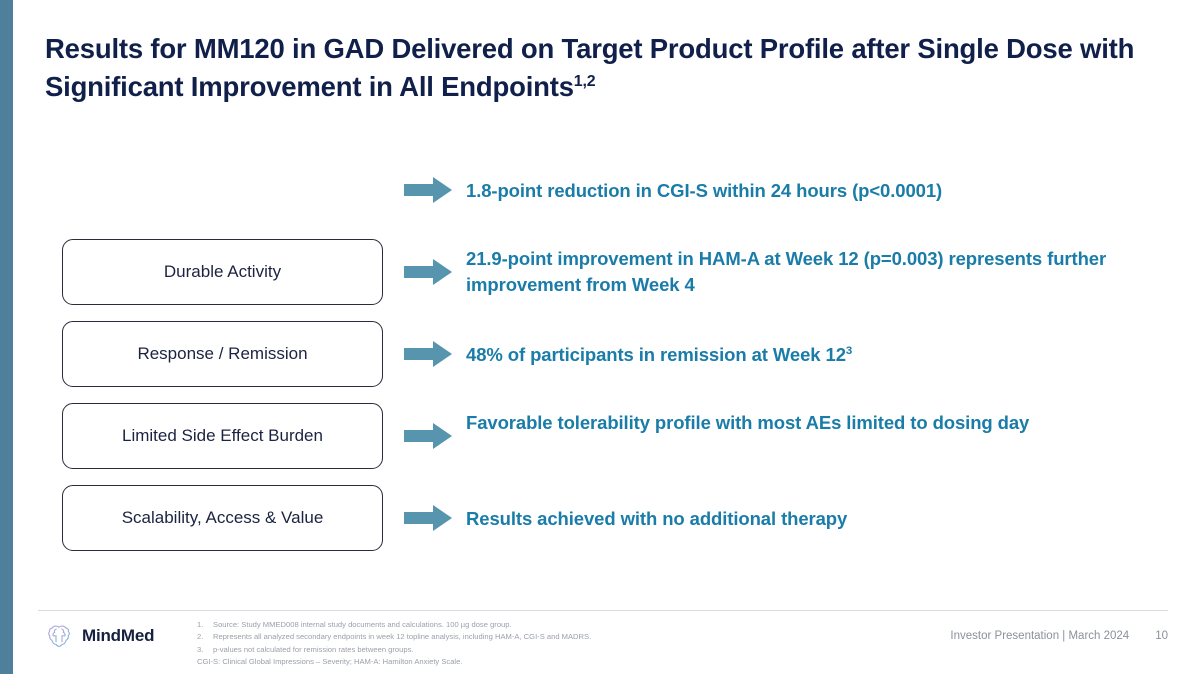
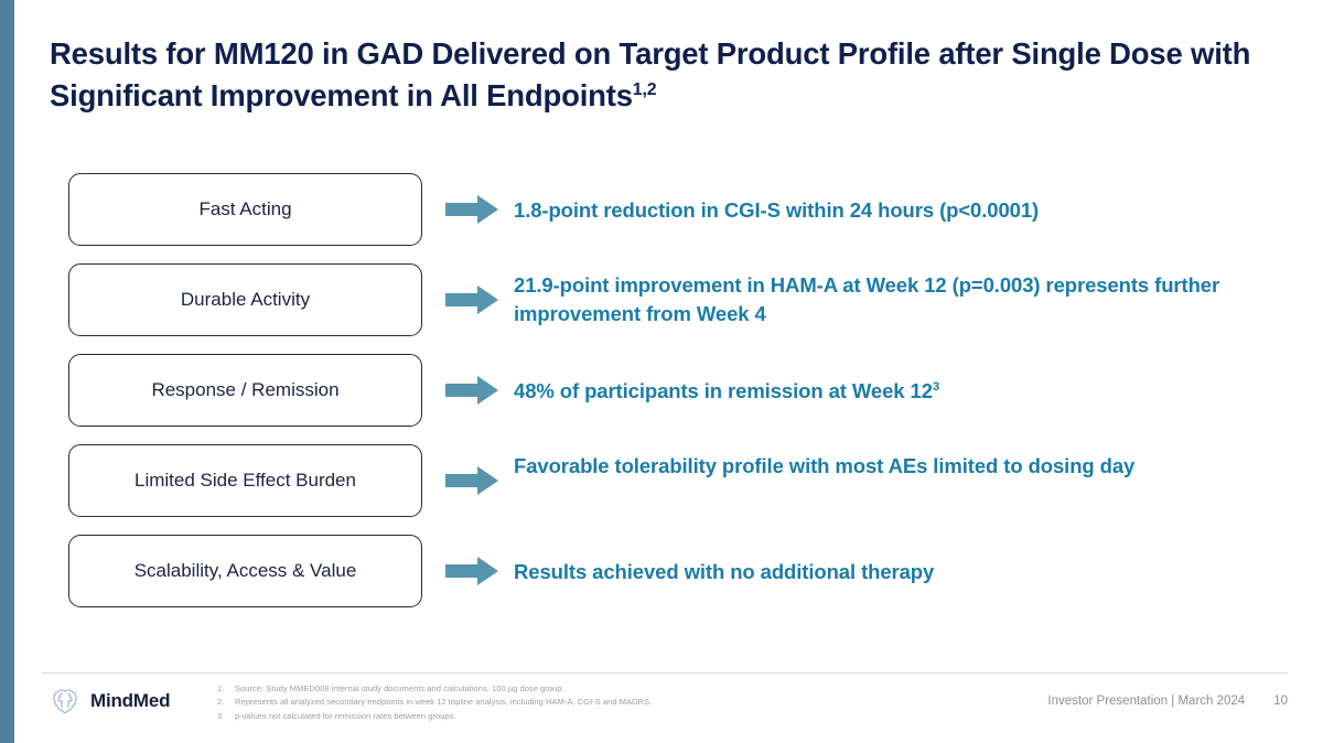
  Results for MM120 in GAD Delivered on Target Product Profile after Single Dose with Significant Improvement in All Endpoints1,2
+ Fast Acting
  1.8-point reduction in CGI-S within 24 hours (p<0.0001)
  Durable Activity
  21.9-point improvement in HAM-A at Week 12 (p=0.003) represents further improvement from Week 4
  Response / Remission
  48% of participants in remission at Week 123
  Limited Side Effect Burden
  Favorable tolerability profile with most AEs limited to dosing day
  Scalability, Access & Value
  Results achieved with no additional therapy
  MindMed
  1.
  Source: Study MMED008 internal study documents and calculations. 100 µg dose group.
  2.
  Represents all analyzed secondary endpoints in week 12 topline analysis, including HAM-A, CGI-S and MADRS.
  3.
  p-values not calculated for remission rates between groups.
- CGI-S: Clinical Global Impressions – Severity; HAM-A: Hamilton Anxiety Scale.
  Investor Presentation | March 2024
  10
